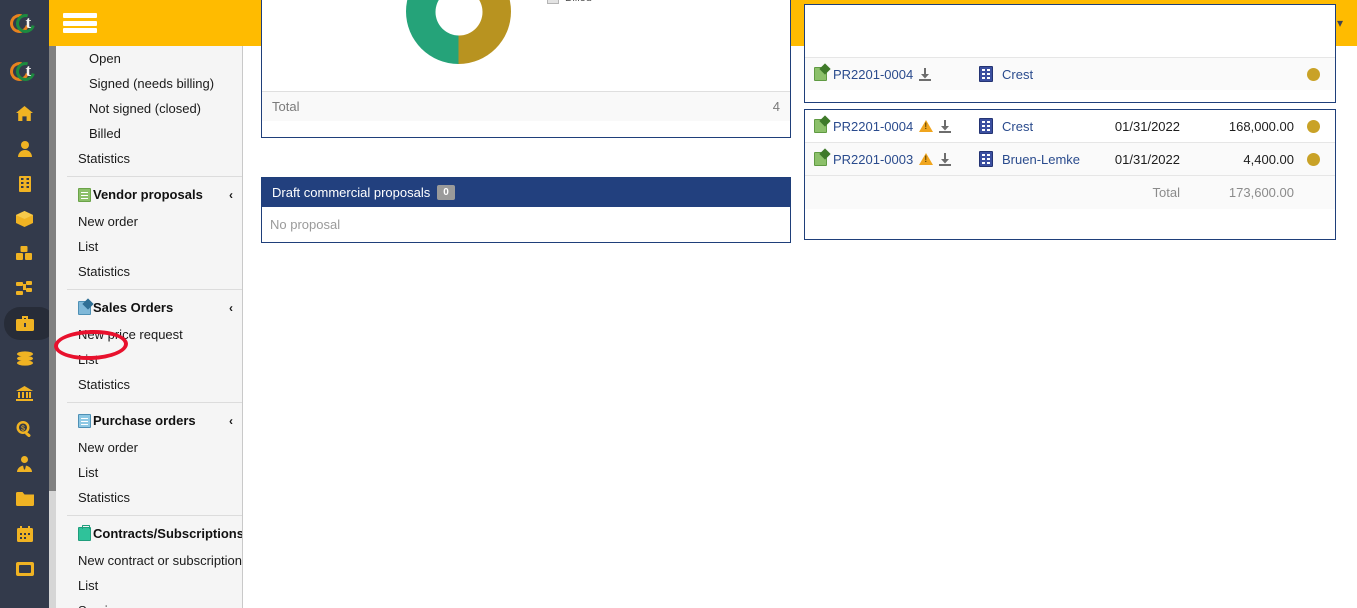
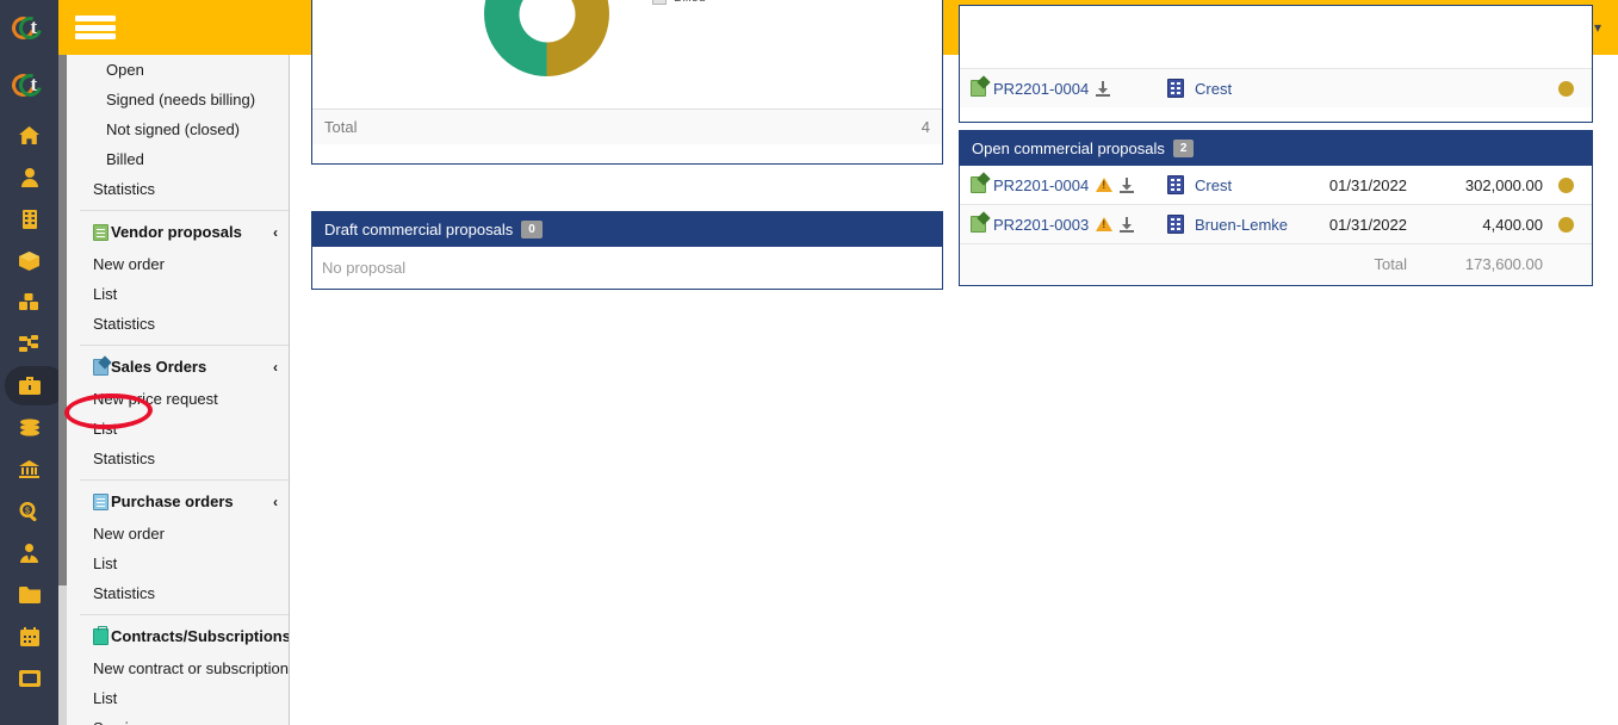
  t
  t
  ▾
  Open
  Signed (needs billing)
  Not signed (closed)
  Billed
  Statistics
  Vendor proposals
  ‹
  New order
  List
  Statistics
  Sales Orders
  ‹
  New price request
  List
  Statistics
  Purchase orders
  ‹
  New order
  List
  Statistics
  Contracts/Subscriptions
  New contract or subscription
  List
  Total
  4
  Draft commercial proposals
  0
  No proposal
  PR2201-0004
  Crest
+ Open commercial proposals
+ 2
  PR2201-0004
  Crest
  01/31/2022
- 168,000.00
+ 302,000.00
  PR2201-0003
  Bruen-Lemke
  01/31/2022
  4,400.00
  Total
  173,600.00
